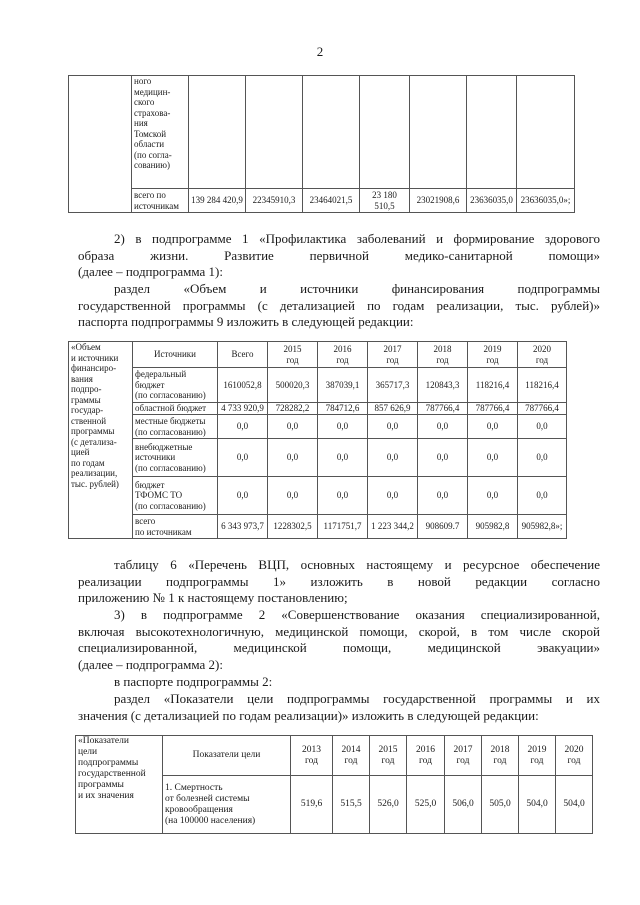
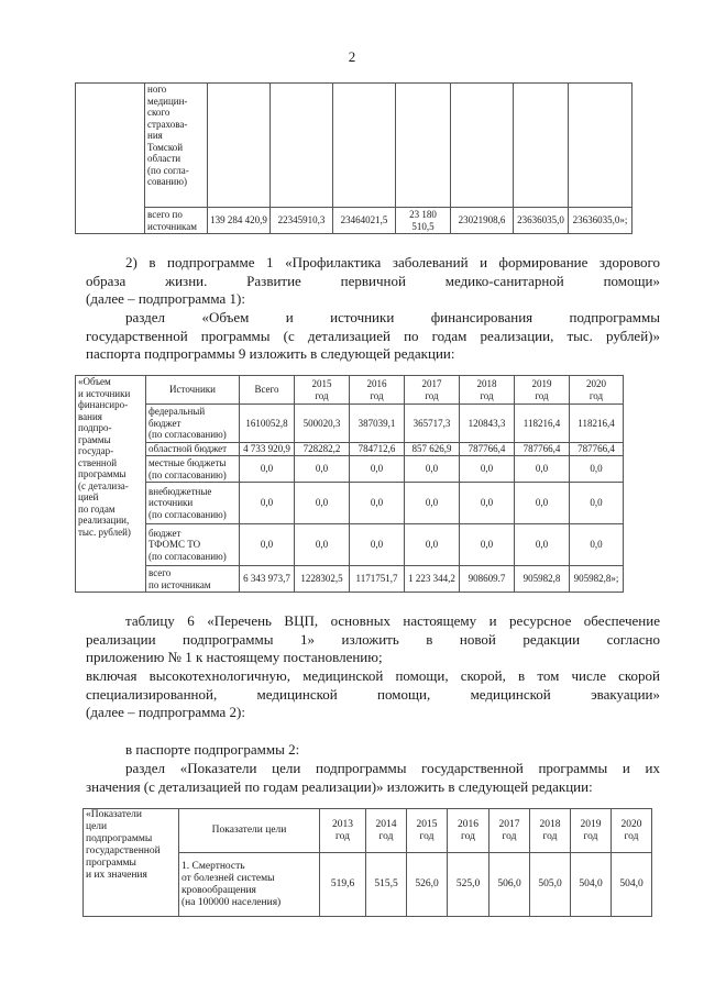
  2
  	ного медицин- ского страхова- ния Томской области (по согла- сованию)
  всего по источникам	139 284 420,9	22345910,3	23464021,5	23 180 510,5	23021908,6	23636035,0	23636035,0»;
  2) в подпрограмме 1 «Профилактика заболеваний и формирование здорового
  образа жизни. Развитие первичной медико-санитарной помощи»
  (далее – подпрограмма 1):
  раздел «Объем и источники финансирования подпрограммы
  государственной программы (с детализацией по годам реализации, тыс. рублей)»
  паспорта подпрограммы 9 изложить в следующей редакции:
  «Объем и источники финансиро- вания подпро- граммы государ- ственной программы (с детализа- цией по годам реализации, тыс. рублей)	Источники	Всего	2015 год	2016 год	2017 год	2018 год	2019 год	2020 год
  федеральный бюджет (по согласованию)	1610052,8	500020,3	387039,1	365717,3	120843,3	118216,4	118216,4
  областной бюджет	4 733 920,9	728282,2	784712,6	857 626,9	787766,4	787766,4	787766,4
  местные бюджеты (по согласованию)	0,0	0,0	0,0	0,0	0,0	0,0	0,0
  внебюджетные источники (по согласованию)	0,0	0,0	0,0	0,0	0,0	0,0	0,0
  бюджет ТФОМС ТО (по согласованию)	0,0	0,0	0,0	0,0	0,0	0,0	0,0
  всего по источникам	6 343 973,7	1228302,5	1171751,7	1 223 344,2	908609.7	905982,8	905982,8»;
  таблицу 6 «Перечень ВЦП, основных настоящему и ресурсное обеспечение
  реализации подпрограммы 1» изложить в новой редакции согласно
  приложению № 1 к настоящему постановлению;
- 3) в подпрограмме 2 «Совершенствование оказания специализированной,
  включая высокотехнологичную, медицинской помощи, скорой, в том числе скорой
  специализированной, медицинской помощи, медицинской эвакуации»
  (далее – подпрограмма 2):
  в паспорте подпрограммы 2:
  раздел «Показатели цели подпрограммы государственной программы и их
  значения (с детализацией по годам реализации)» изложить в следующей редакции:
  «Показатели цели подпрограммы государственной программы и их значения	Показатели цели	2013 год	2014 год	2015 год	2016 год	2017 год	2018 год	2019 год	2020 год
  1. Смертность от болезней системы кровообращения (на 100000 населения)	519,6	515,5	526,0	525,0	506,0	505,0	504,0	504,0
